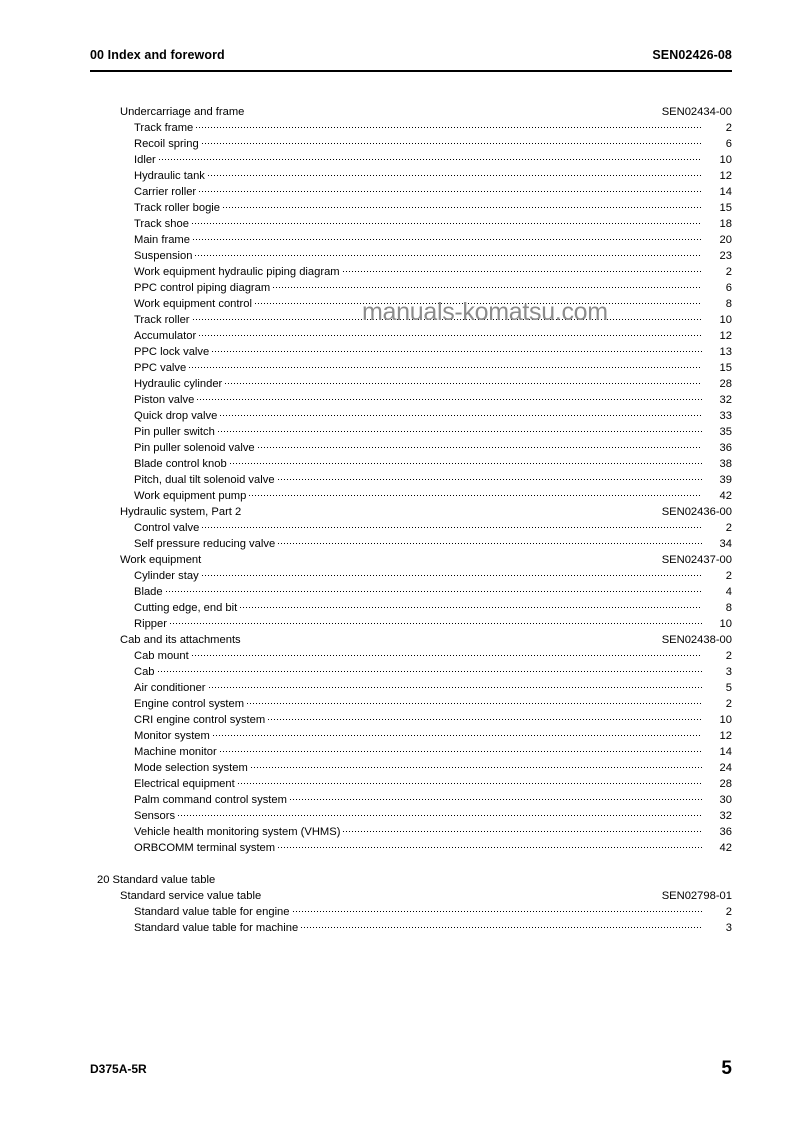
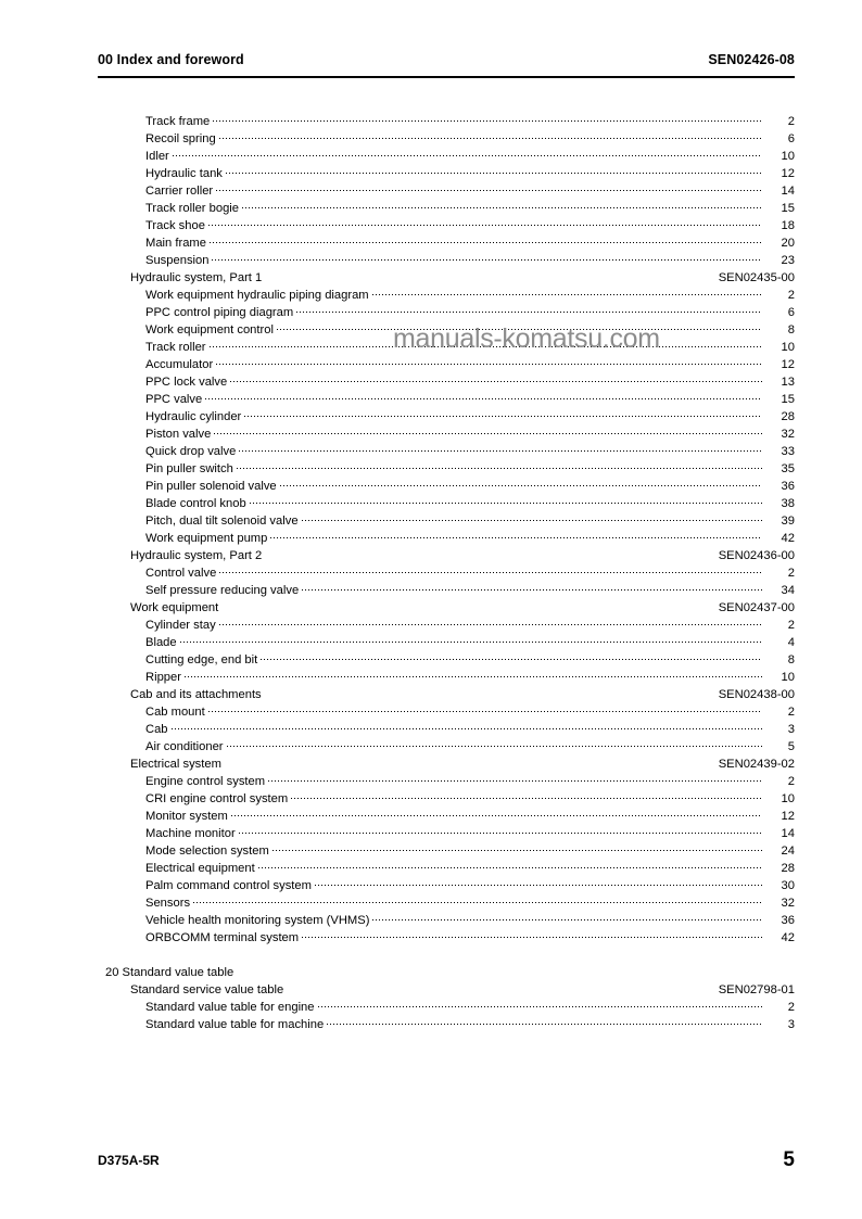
  00 Index and foreword
  SEN02426-08
- Undercarriage and frame
- SEN02434-00
  Track frame
  2
  Recoil spring
  6
  Idler
  10
  Hydraulic tank
  12
  Carrier roller
  14
  Track roller bogie
  15
  Track shoe
  18
  Main frame
  20
  Suspension
  23
+ Hydraulic system, Part 1
+ SEN02435-00
  Work equipment hydraulic piping diagram
  2
  PPC control piping diagram
  6
  Work equipment control
  8
  Track roller
  10
  Accumulator
  12
  PPC lock valve
  13
  PPC valve
  15
  Hydraulic cylinder
  28
  Piston valve
  32
  Quick drop valve
  33
  Pin puller switch
  35
  Pin puller solenoid valve
  36
  Blade control knob
  38
  Pitch, dual tilt solenoid valve
  39
  Work equipment pump
  42
  Hydraulic system, Part 2
  SEN02436-00
  Control valve
  2
  Self pressure reducing valve
  34
  Work equipment
  SEN02437-00
  Cylinder stay
  2
  Blade
  4
  Cutting edge, end bit
  8
  Ripper
  10
  Cab and its attachments
  SEN02438-00
  Cab mount
  2
  Cab
  3
  Air conditioner
  5
+ Electrical system
+ SEN02439-02
  Engine control system
  2
  CRI engine control system
  10
  Monitor system
  12
  Machine monitor
  14
  Mode selection system
  24
  Electrical equipment
  28
  Palm command control system
  30
  Sensors
  32
  Vehicle health monitoring system (VHMS)
  36
  ORBCOMM terminal system
  42
  20 Standard value table
  Standard service value table
  SEN02798-01
  Standard value table for engine
  2
  Standard value table for machine
  3
  manuals-komatsu.com
  D375A-5R
  5
